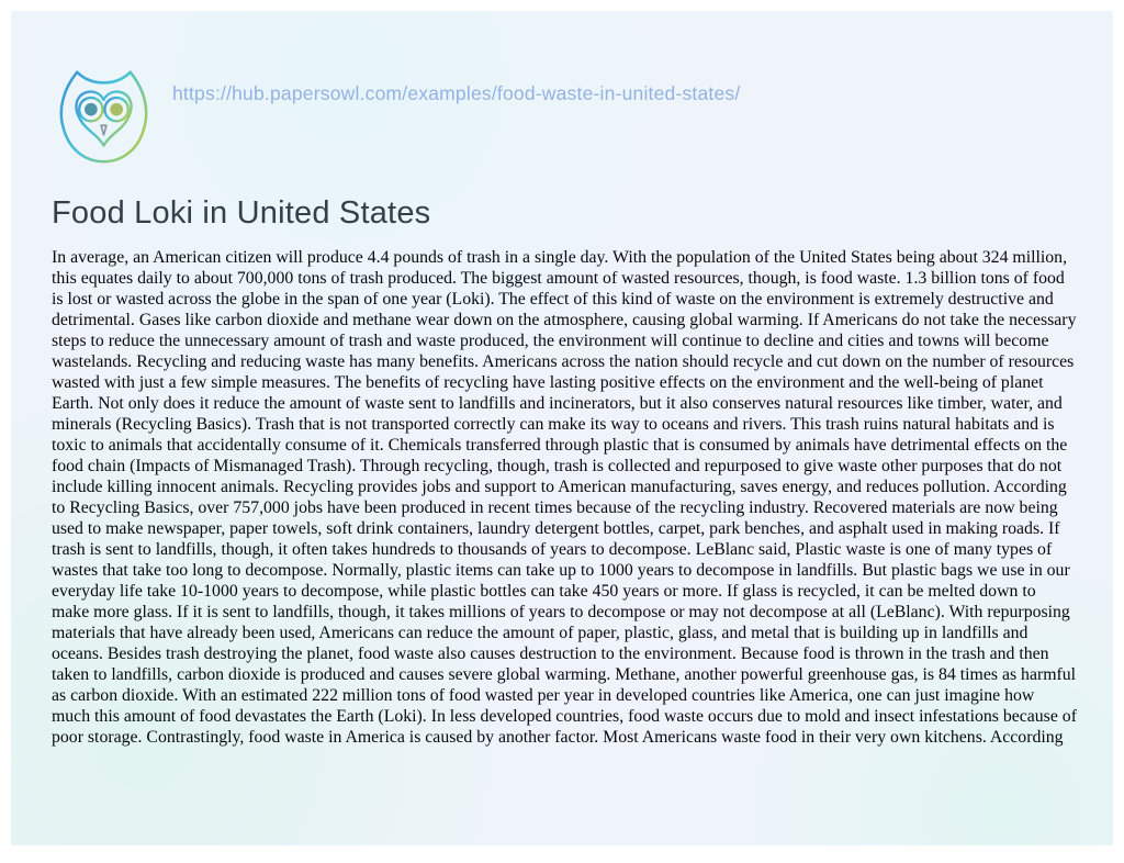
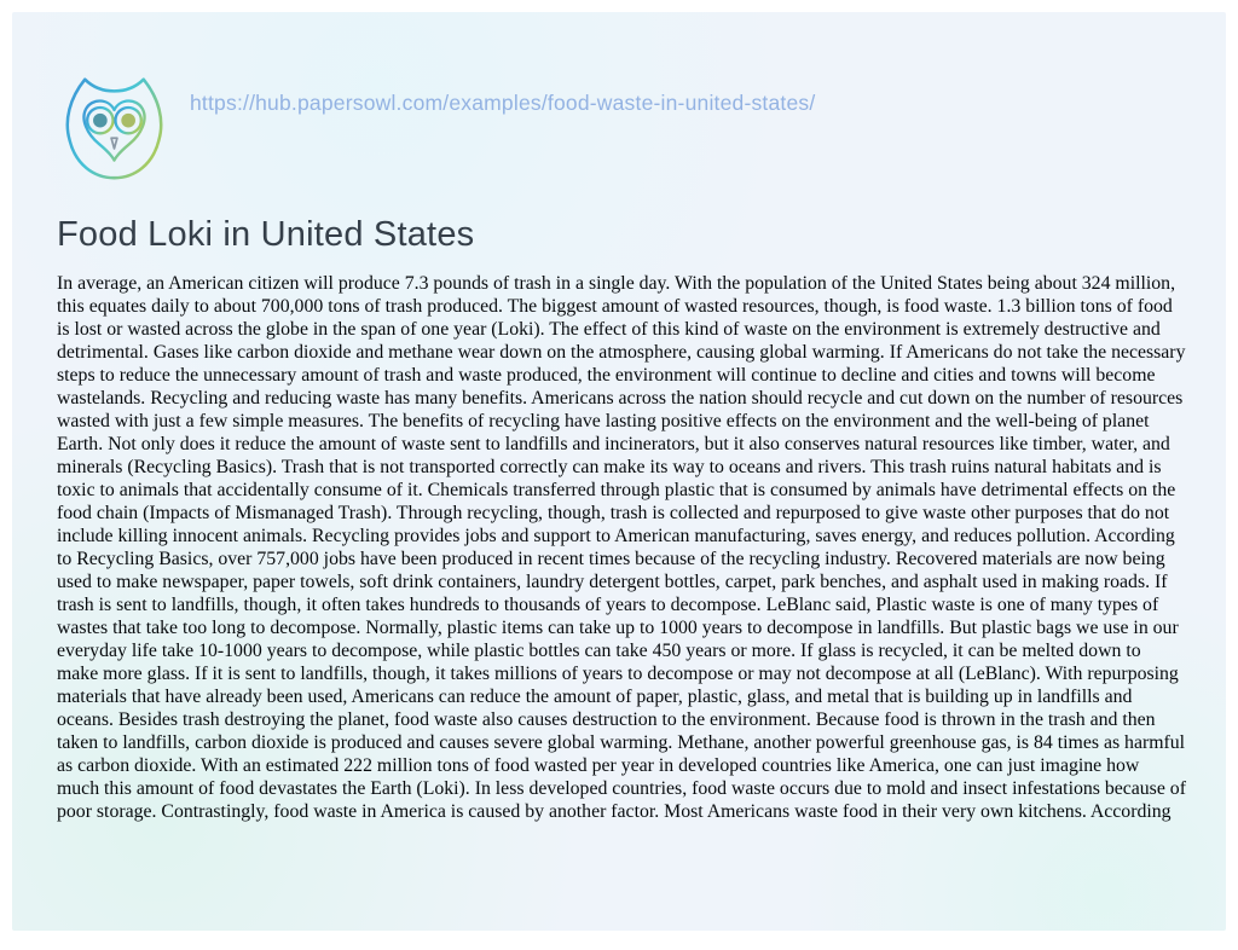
  https://hub.papersowl.com/examples/food-waste-in-united-states/
  Food Loki in United States
- In average, an American citizen will produce 4.4 pounds of trash in a single day. With the population of the United States being about 324 million, this equates daily to about 700,000 tons of trash produced. The biggest amount of wasted resources, though, is food waste. 1.3 billion tons of food is lost or wasted across the globe in the span of one year (Loki). The effect of this kind of waste on the environment is extremely destructive and detrimental. Gases like carbon dioxide and methane wear down on the atmosphere, causing global warming. If Americans do not take the necessary steps to reduce the unnecessary amount of trash and waste produced, the environment will continue to decline and cities and towns will become wastelands. Recycling and reducing waste has many benefits. Americans across the nation should recycle and cut down on the number of resources wasted with just a few simple measures. The benefits of recycling have lasting positive effects on the environment and the well-being of planet Earth. Not only does it reduce the amount of waste sent to landfills and incinerators, but it also conserves natural resources like timber, water, and minerals (Recycling Basics). Trash that is not transported correctly can make its way to oceans and rivers. This trash ruins natural habitats and is toxic to animals that accidentally consume of it. Chemicals transferred through plastic that is consumed by animals have detrimental effects on the food chain (Impacts of Mismanaged Trash). Through recycling, though, trash is collected and repurposed to give waste other purposes that do not include killing innocent animals. Recycling provides jobs and support to American manufacturing, saves energy, and reduces pollution. According to Recycling Basics, over 757,000 jobs have been produced in recent times because of the recycling industry. Recovered materials are now being used to make newspaper, paper towels, soft drink containers, laundry detergent bottles, carpet, park benches, and asphalt used in making roads. If trash is sent to landfills, though, it often takes hundreds to thousands of years to decompose. LeBlanc said, Plastic waste is one of many types of wastes that take too long to decompose. Normally, plastic items can take up to 1000 years to decompose in landfills. But plastic bags we use in our everyday life take 10-1000 years to decompose, while plastic bottles can take 450 years or more. If glass is recycled, it can be melted down to make more glass. If it is sent to landfills, though, it takes millions of years to decompose or may not decompose at all (LeBlanc). With repurposing materials that have already been used, Americans can reduce the amount of paper, plastic, glass, and metal that is building up in landfills and oceans. Besides trash destroying the planet, food waste also causes destruction to the environment. Because food is thrown in the trash and then taken to landfills, carbon dioxide is produced and causes severe global warming. Methane, another powerful greenhouse gas, is 84 times as harmful as carbon dioxide. With an estimated 222 million tons of food wasted per year in developed countries like America, one can just imagine how much this amount of food devastates the Earth (Loki). In less developed countries, food waste occurs due to mold and insect infestations because of poor storage. Contrastingly, food waste in America is caused by another factor. Most Americans waste food in their very own kitchens. According
+ In average, an American citizen will produce 7.3 pounds of trash in a single day. With the population of the United States being about 324 million, this equates daily to about 700,000 tons of trash produced. The biggest amount of wasted resources, though, is food waste. 1.3 billion tons of food is lost or wasted across the globe in the span of one year (Loki). The effect of this kind of waste on the environment is extremely destructive and detrimental. Gases like carbon dioxide and methane wear down on the atmosphere, causing global warming. If Americans do not take the necessary steps to reduce the unnecessary amount of trash and waste produced, the environment will continue to decline and cities and towns will become wastelands. Recycling and reducing waste has many benefits. Americans across the nation should recycle and cut down on the number of resources wasted with just a few simple measures. The benefits of recycling have lasting positive effects on the environment and the well-being of planet Earth. Not only does it reduce the amount of waste sent to landfills and incinerators, but it also conserves natural resources like timber, water, and minerals (Recycling Basics). Trash that is not transported correctly can make its way to oceans and rivers. This trash ruins natural habitats and is toxic to animals that accidentally consume of it. Chemicals transferred through plastic that is consumed by animals have detrimental effects on the food chain (Impacts of Mismanaged Trash). Through recycling, though, trash is collected and repurposed to give waste other purposes that do not include killing innocent animals. Recycling provides jobs and support to American manufacturing, saves energy, and reduces pollution. According to Recycling Basics, over 757,000 jobs have been produced in recent times because of the recycling industry. Recovered materials are now being used to make newspaper, paper towels, soft drink containers, laundry detergent bottles, carpet, park benches, and asphalt used in making roads. If trash is sent to landfills, though, it often takes hundreds to thousands of years to decompose. LeBlanc said, Plastic waste is one of many types of wastes that take too long to decompose. Normally, plastic items can take up to 1000 years to decompose in landfills. But plastic bags we use in our everyday life take 10-1000 years to decompose, while plastic bottles can take 450 years or more. If glass is recycled, it can be melted down to make more glass. If it is sent to landfills, though, it takes millions of years to decompose or may not decompose at all (LeBlanc). With repurposing materials that have already been used, Americans can reduce the amount of paper, plastic, glass, and metal that is building up in landfills and oceans. Besides trash destroying the planet, food waste also causes destruction to the environment. Because food is thrown in the trash and then taken to landfills, carbon dioxide is produced and causes severe global warming. Methane, another powerful greenhouse gas, is 84 times as harmful as carbon dioxide. With an estimated 222 million tons of food wasted per year in developed countries like America, one can just imagine how much this amount of food devastates the Earth (Loki). In less developed countries, food waste occurs due to mold and insect infestations because of poor storage. Contrastingly, food waste in America is caused by another factor. Most Americans waste food in their very own kitchens. According
